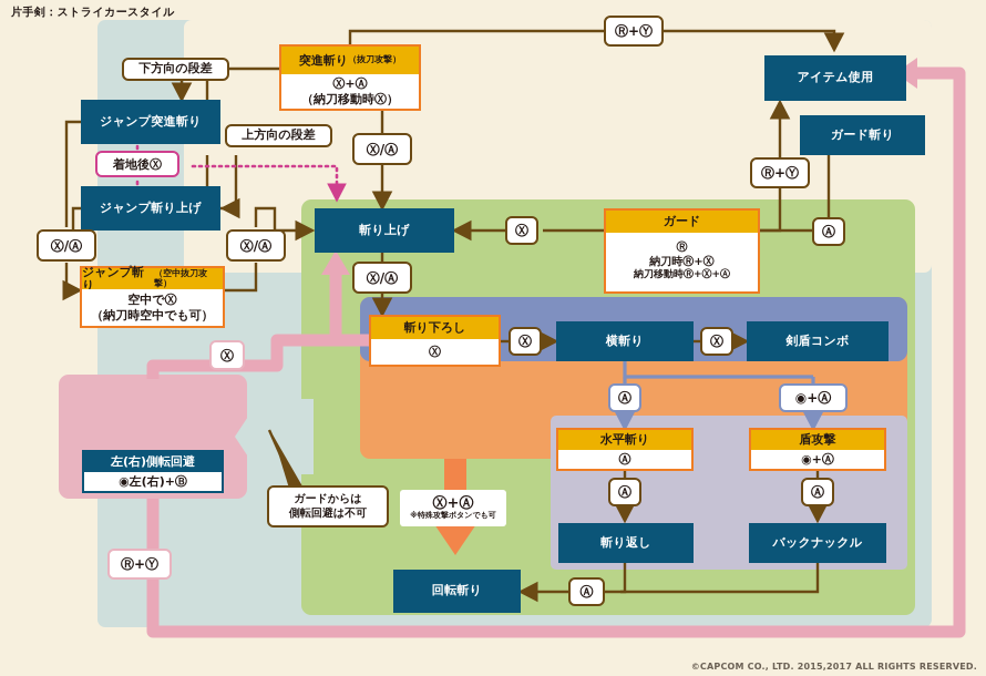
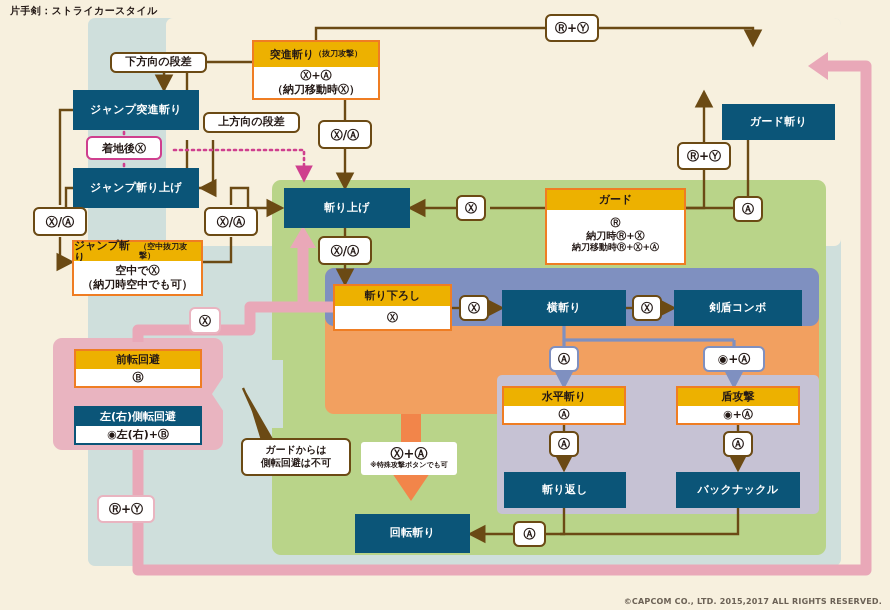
  片手剣：ストライカースタイル
  突進斬り
  （抜刀攻撃）
  Ⓧ+Ⓐ
  （納刀移動時Ⓧ）
  下方向の段差
  上方向の段差
  ジャンプ突進斬り
  着地後Ⓧ
  ジャンプ斬り上げ
  Ⓧ/Ⓐ
  Ⓧ/Ⓐ
  ジャンプ斬り
  （空中抜刀攻撃）
  空中でⓍ
  （納刀時空中でも可）
  Ⓧ/Ⓐ
  斬り上げ
  Ⓧ/Ⓐ
  Ⓡ+Ⓨ
- アイテム使用
  ガード斬り
  Ⓡ+Ⓨ
  Ⓐ
  ガード
  Ⓡ
  納刀時Ⓡ+Ⓧ
  納刀移動時Ⓡ+Ⓧ+Ⓐ
  Ⓧ
  斬り下ろし
  Ⓧ
  Ⓧ
  横斬り
  Ⓧ
  剣盾コンボ
  Ⓐ
  ◉+Ⓐ
  水平斬り
  Ⓐ
  盾攻撃
  ◉+Ⓐ
  Ⓐ
  Ⓐ
  斬り返し
  バックナックル
  Ⓐ
  回転斬り
  Ⓧ+Ⓐ
  ※特殊攻撃ボタンでも可
  Ⓧ
+ 前転回避
+ Ⓑ
  左(右)側転回避
  ◉左(右)+Ⓑ
  Ⓡ+Ⓨ
  ガードからは
  側転回避は不可
  ©CAPCOM CO., LTD. 2015,2017 ALL RIGHTS RESERVED.
